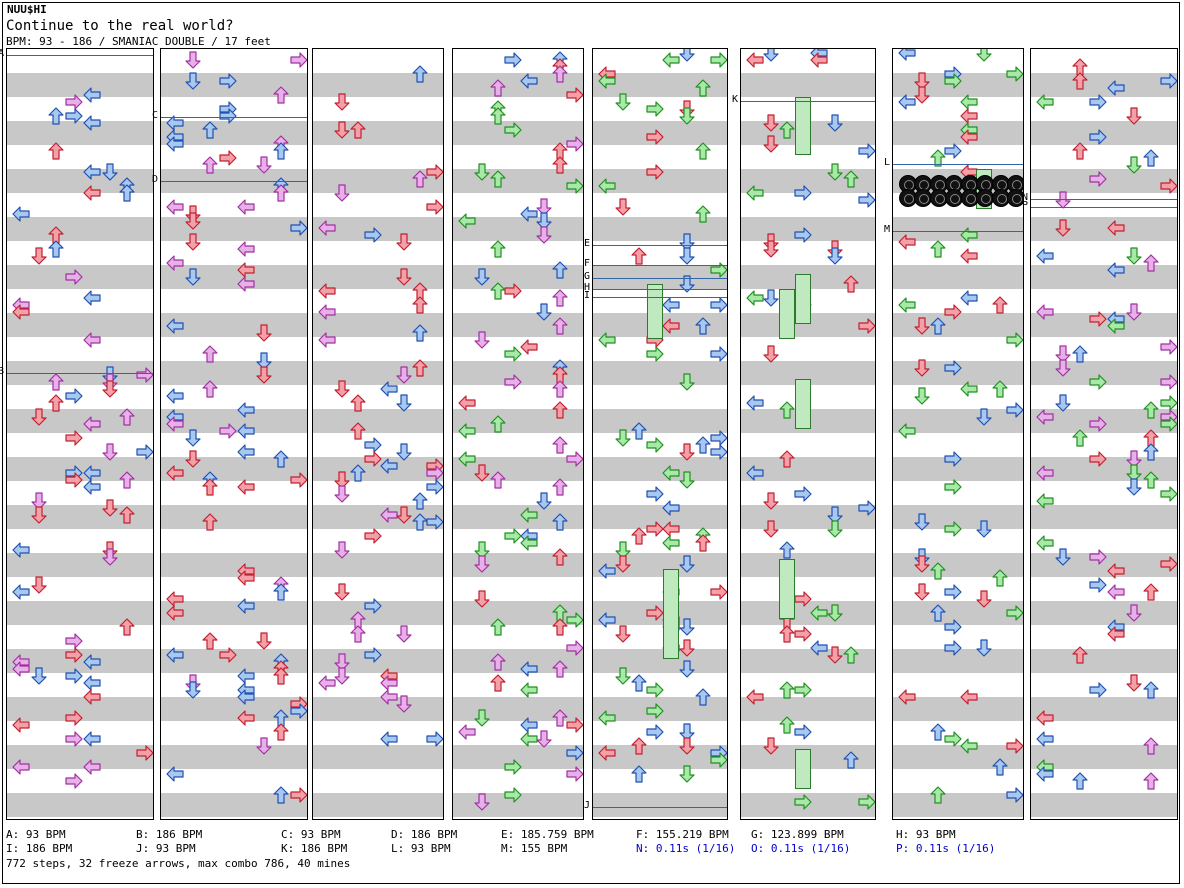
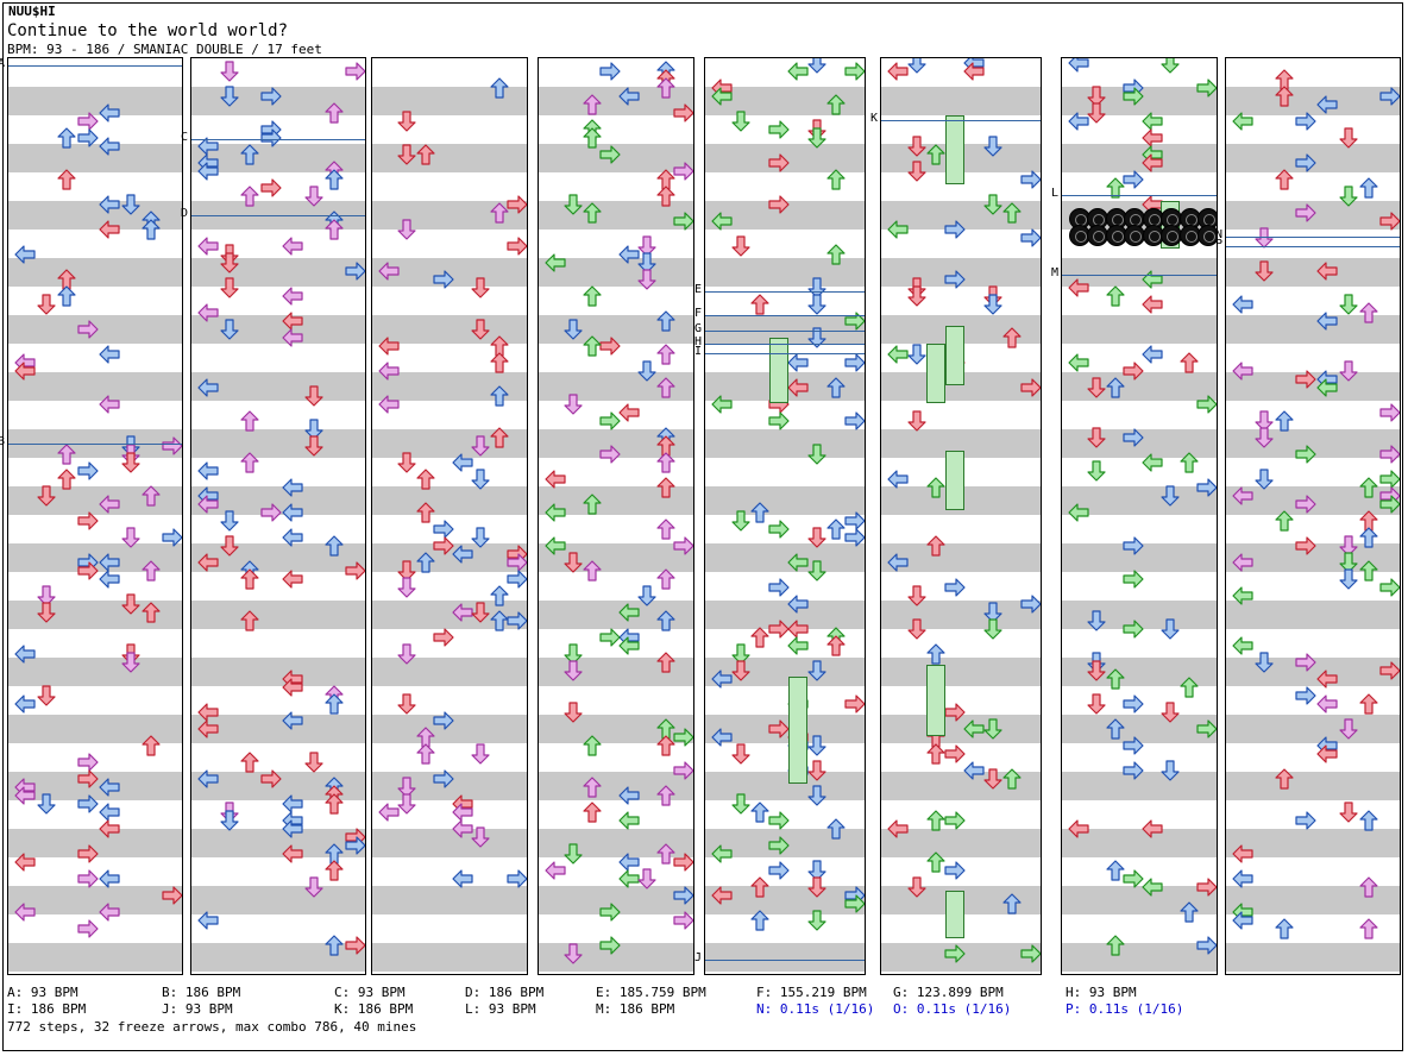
  NUU$HI
- Continue to the real world?
+ Continue to the world world?
  BPM: 93 - 186 / SMANIAC DOUBLE / 17 feet
  A: 93 BPM
  I: 186 BPM
  B: 186 BPM
  J: 93 BPM
  C: 93 BPM
  K: 186 BPM
  D: 186 BPM
  L: 93 BPM
  E: 185.759 BPM
- M: 155 BPM
+ M: 186 BPM
  F: 155.219 BPM
  N: 0.11s (1/16)
  G: 123.899 BPM
  O: 0.11s (1/16)
  H: 93 BPM
  P: 0.11s (1/16)
  772 steps, 32 freeze arrows, max combo 786, 40 mines
  A
  B
  C
  D
  E
  F
  G
  H
  I
  J
  K
  L
  M
  N
  P
